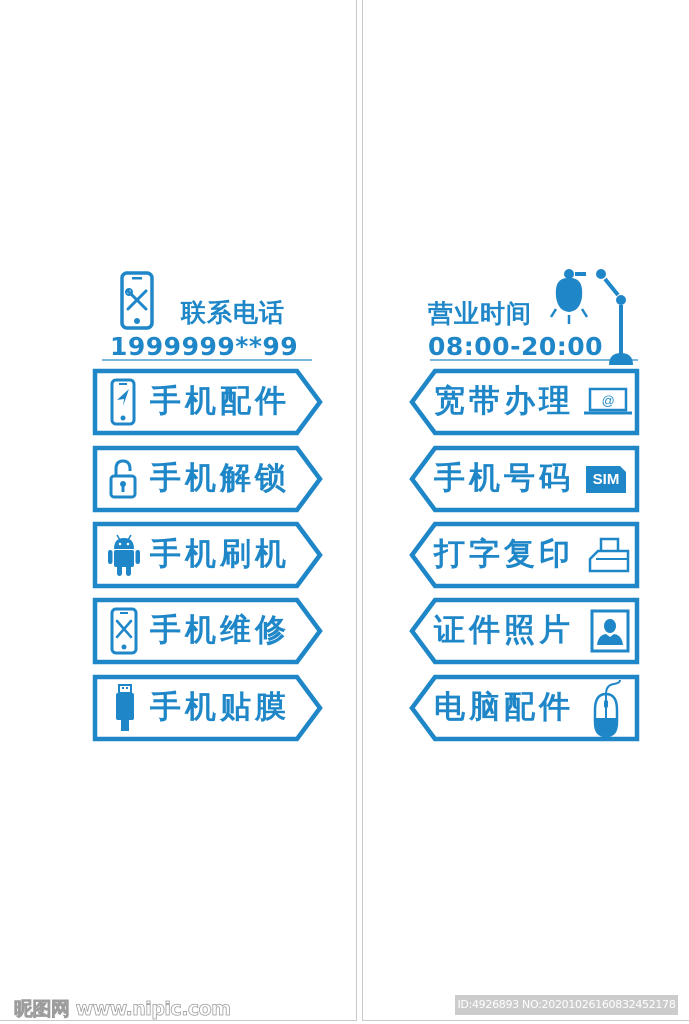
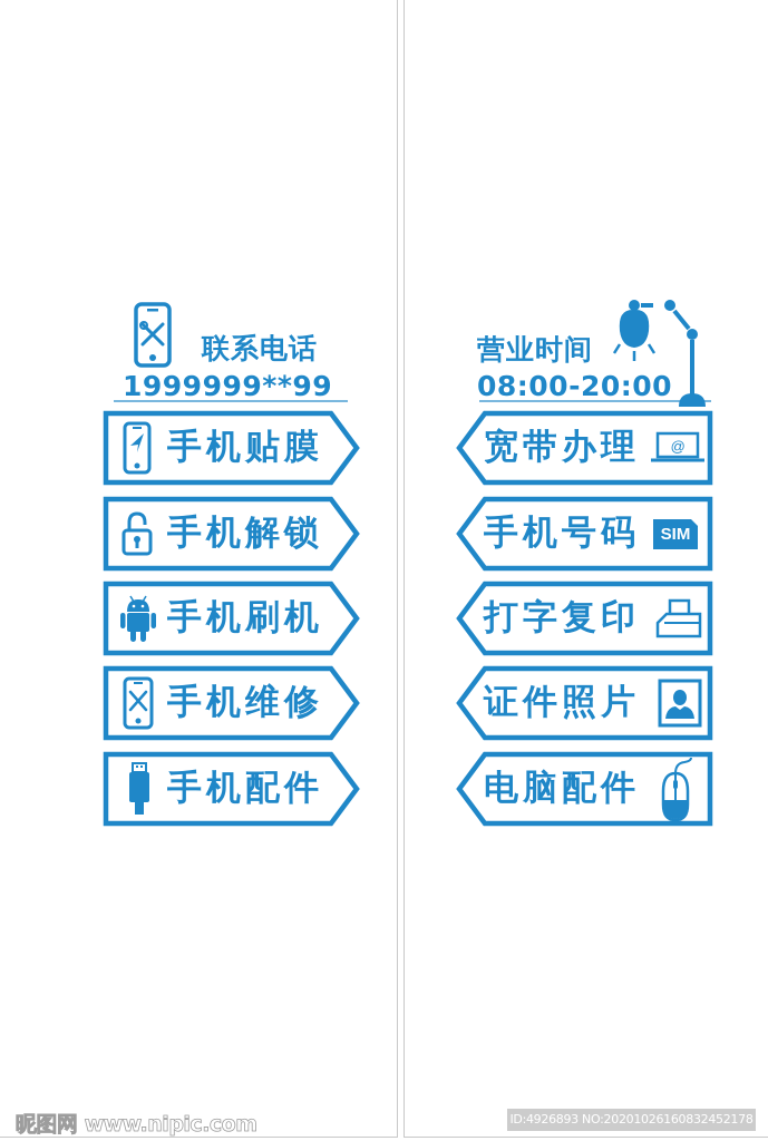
  联系电话
  1999999**99
  营业时间
  08:00-20:00
- 手机配件
+ 手机贴膜
  手机解锁
  手机刷机
  手机维修
- 手机贴膜
+ 手机配件
  宽带办理
  @
  手机号码
  SIM
  打字复印
  证件照片
  电脑配件
  昵图网 www.nipic.com
  ID:4926893 NO:20201026160832452178
